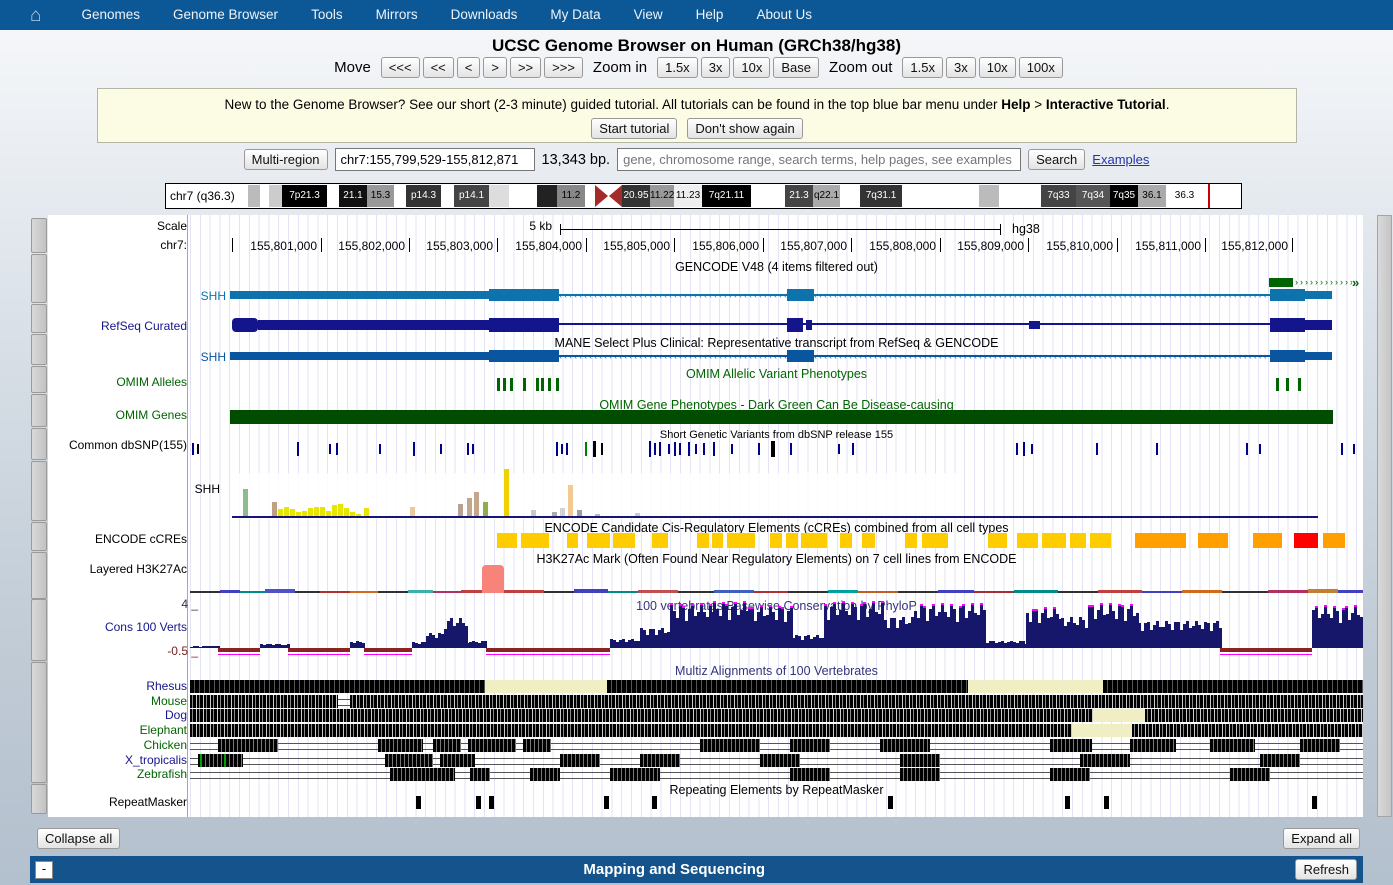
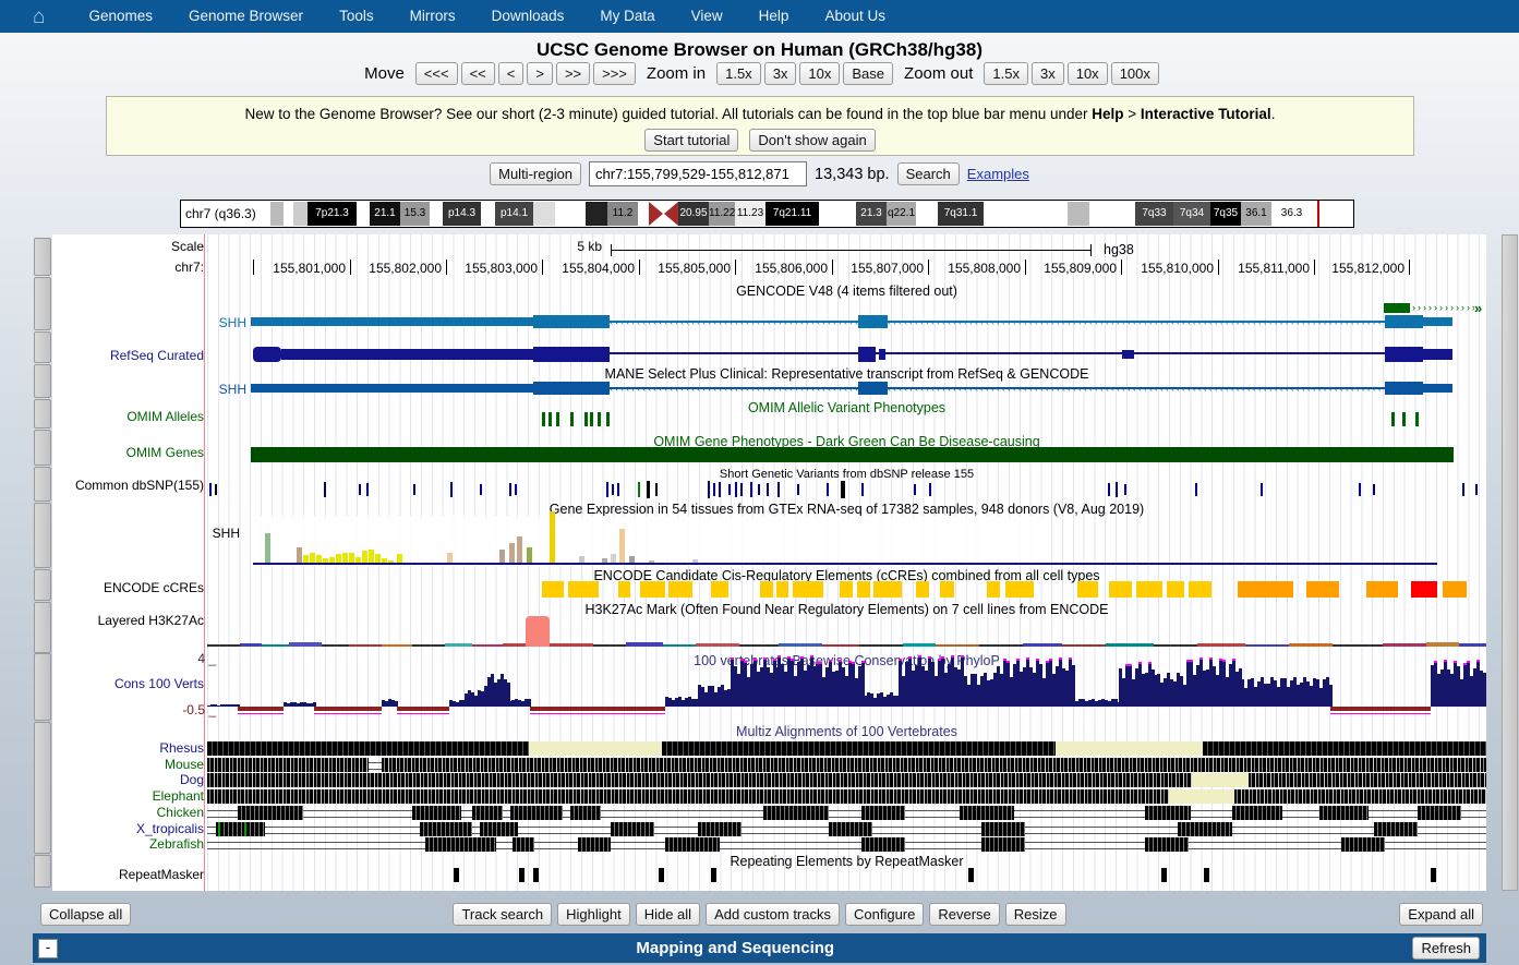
  ⌂
  Genomes Genome Browser Tools Mirrors Downloads My Data View Help About Us
  UCSC Genome Browser on Human (GRCh38/hg38)
  Move
  <<<
  <<
  <
  >
  >>
  >>>
  Zoom in
  1.5x
  3x
  10x
  Base
  Zoom out
  1.5x
  3x
  10x
  100x
  New to the Genome Browser? See our short (2-3 minute) guided tutorial. All tutorials can be found in the top blue bar menu under Help > Interactive Tutorial.
  Start tutorial
  Don't show again
  Multi-region
  chr7:155,799,529-155,812,871
  13,343 bp.
- gene, chromosome range, search terms, help pages, see examples
  Search
  Examples
  chr7 (q36.3)
  7p21.3
  21.1
  15.3
  p14.3
  p14.1
  11.2
  20.95
  11.22
  11.23
  7q21.11
  21.3
  q22.1
  7q31.1
  7q33
  7q34
  7q35
  36.1
  36.3
  Scale
  chr7:
  5 kb
  hg38
  155,801,000
  155,802,000
  155,803,000
  155,804,000
  155,805,000
  155,806,000
  155,807,000
  155,808,000
  155,809,000
  155,810,000
  155,811,000
  155,812,000
  GENCODE V48 (4 items filtered out)
  MANE Select Plus Clinical: Representative transcript from RefSeq & GENCODE
  OMIM Allelic Variant Phenotypes
  OMIM Gene Phenotypes - Dark Green Can Be Disease-causing
  Short Genetic Variants from dbSNP release 155
+ Gene Expression in 54 tissues from GTEx RNA-seq of 17382 samples, 948 donors (V8, Aug 2019)
  ENCODE Candidate Cis-Regulatory Elements (cCREs) combined from all cell types
  H3K27Ac Mark (Often Found Near Regulatory Elements) on 7 cell lines from ENCODE
  Multiz Alignments of 100 Vertebrates
  Repeating Elements by RepeatMasker
  RefSeq Curated
  SHH
  SHH
  OMIM Alleles
  OMIM Genes
  Common dbSNP(155)
  SHH
  ENCODE cCREs
  Layered H3K27Ac
  4 _
  Cons 100 Verts
  -0.5 _
  RepeatMasker
  ›››››››››››
  »
  ‹‹‹‹‹‹‹‹‹‹‹‹‹‹‹‹‹‹‹‹‹‹‹‹‹‹‹‹‹‹‹‹‹‹‹‹‹‹‹‹‹‹‹‹‹‹‹‹‹‹‹‹‹‹‹‹‹‹‹‹‹‹‹‹‹‹‹‹‹‹‹‹‹‹‹‹‹‹‹‹‹‹‹‹‹‹‹‹‹‹‹‹‹‹‹‹‹‹‹‹‹‹‹‹‹‹‹‹‹‹‹‹‹‹‹‹‹‹‹‹‹‹‹‹‹‹‹‹‹‹‹‹‹‹‹‹
  ‹‹‹‹‹‹‹‹‹‹‹‹‹‹‹‹‹‹‹‹‹‹‹‹‹‹‹‹‹‹‹‹‹‹‹‹‹‹‹‹‹‹‹‹‹‹‹‹‹‹‹‹‹‹‹‹‹‹‹‹‹‹‹‹‹‹‹‹‹‹‹‹‹‹‹‹‹‹‹‹‹‹‹‹‹‹‹‹‹‹‹‹‹‹‹‹‹‹‹‹‹‹‹‹‹‹‹‹‹‹‹‹‹‹‹‹‹‹‹‹‹‹‹‹‹‹‹‹‹‹‹‹‹‹‹‹
  Rhesus
  Mouse
  Dog
  Elephant
  Chicken
  X_tropicalis
  Zebrafish
  Collapse all
+ Track search
+ Highlight
+ Hide all
+ Add custom tracks
+ Configure
+ Reverse
+ Resize
  Expand all
  -
  Mapping and Sequencing
  Refresh
